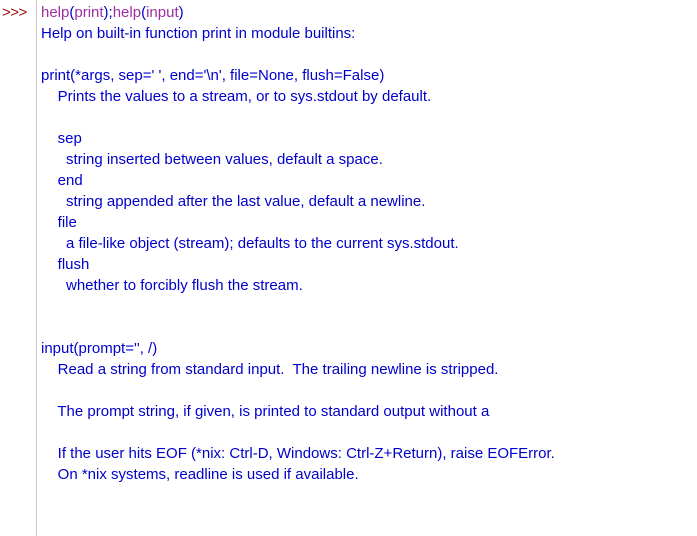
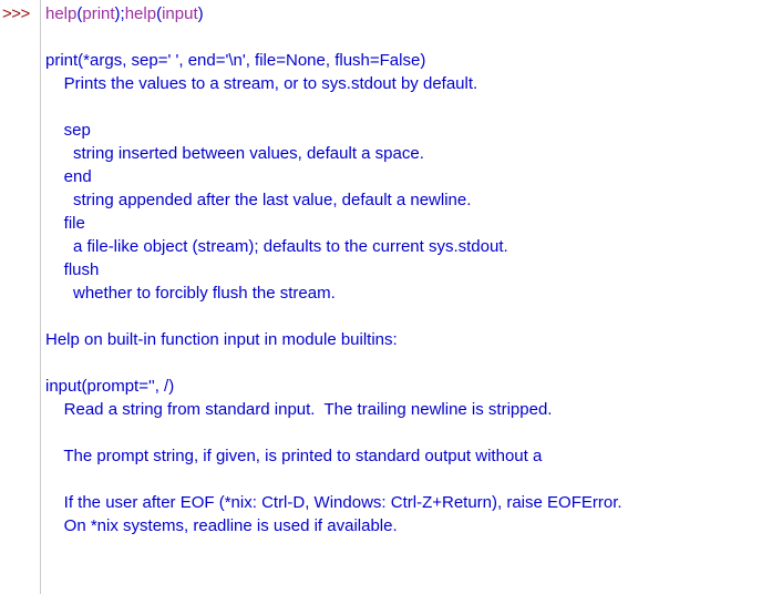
  >>>
  help(print);help(input)
- Help on built-in function print in module builtins:
  print(*args, sep=' ', end='\n', file=None, flush=False)
  Prints the values to a stream, or to sys.stdout by default.
  sep
  string inserted between values, default a space.
  end
  string appended after the last value, default a newline.
  file
  a file-like object (stream); defaults to the current sys.stdout.
  flush
  whether to forcibly flush the stream.
+ Help on built-in function input in module builtins:
  input(prompt='', /)
  Read a string from standard input. The trailing newline is stripped.
  The prompt string, if given, is printed to standard output without a
- If the user hits EOF (*nix: Ctrl-D, Windows: Ctrl-Z+Return), raise EOFError.
+ If the user after EOF (*nix: Ctrl-D, Windows: Ctrl-Z+Return), raise EOFError.
  On *nix systems, readline is used if available.
